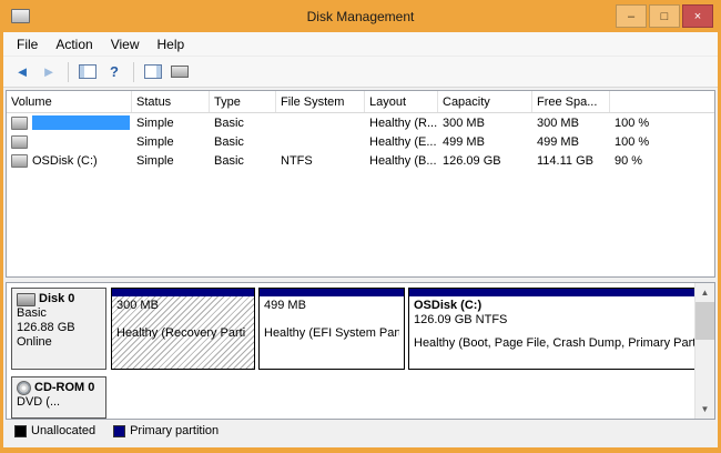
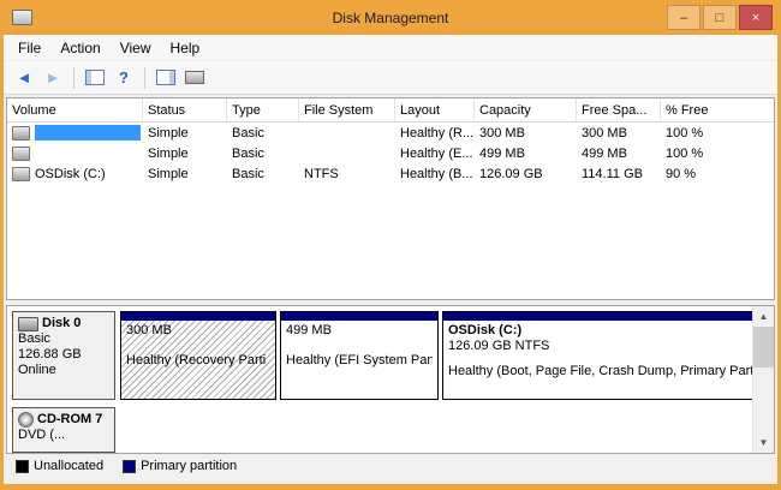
  Disk Management
  –
  □
  ×
  File
  Action
  View
  Help
  ◄
  ►
  ?
  Volume
  Status
  Type
  File System
  Layout
  Capacity
  Free Spa...
+ % Free
  Simple
  Basic
  Healthy (R...
  300 MB
  300 MB
  100 %
  Simple
  Basic
  Healthy (E...
  499 MB
  499 MB
  100 %
  OSDisk (C:)
  Simple
  Basic
  NTFS
  Healthy (B...
  126.09 GB
  114.11 GB
  90 %
  Disk 0
  Basic
  126.88 GB
  Online
  300 MB
  Healthy (Recovery Parti
  499 MB
  Healthy (EFI System Par
  OSDisk (C:)
  126.09 GB NTFS
  Healthy (Boot, Page File, Crash Dump, Primary Par
- CD-ROM 0
+ CD-ROM 7
  DVD (...
  ▲
  ▼
  Unallocated
  Primary partition
